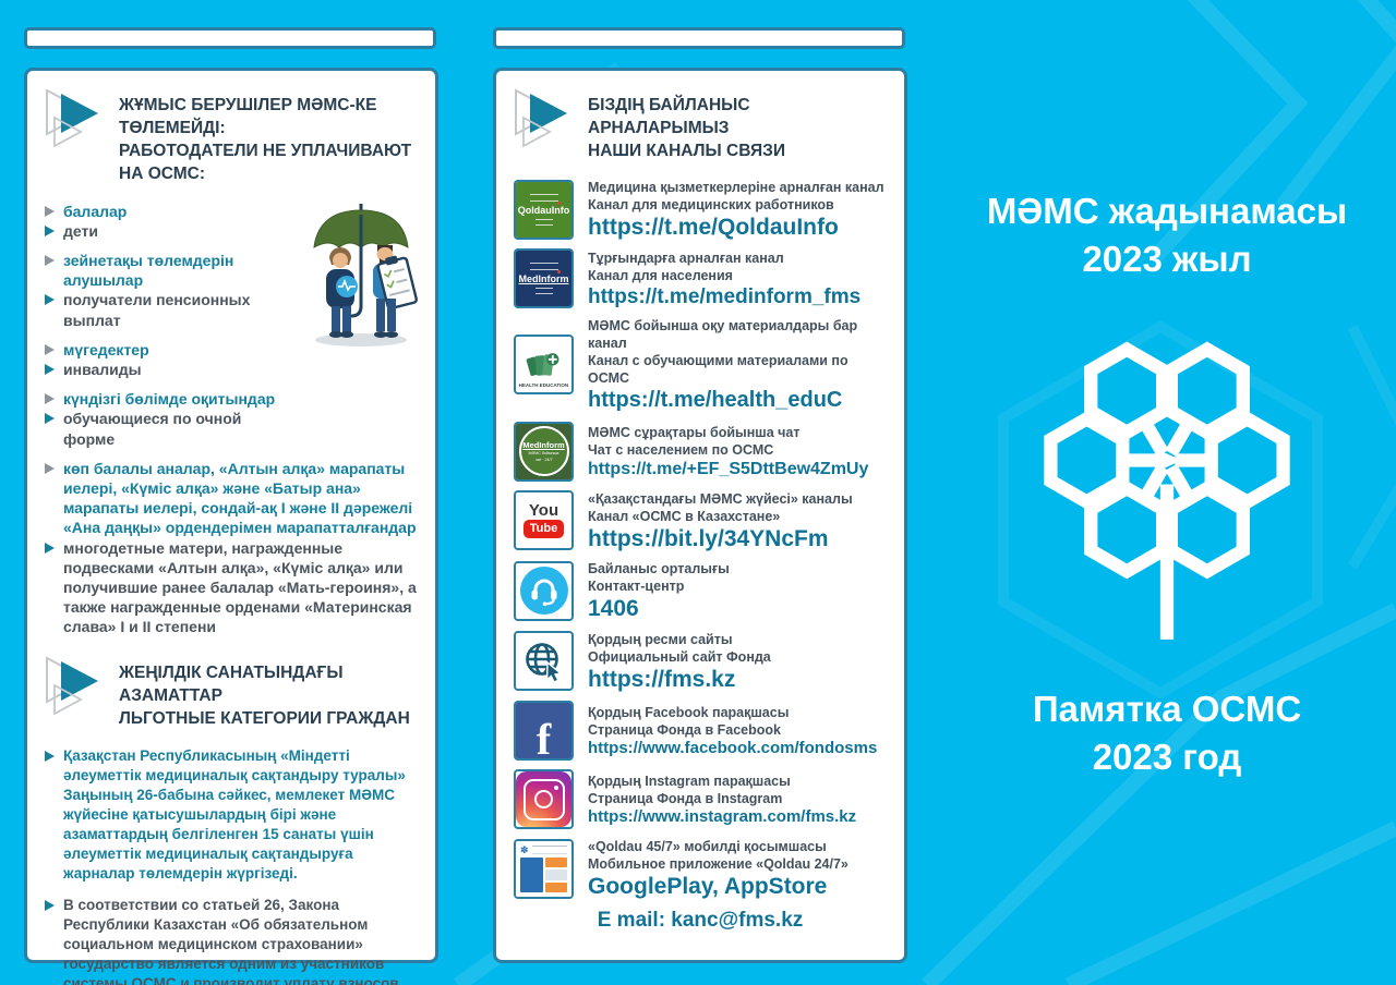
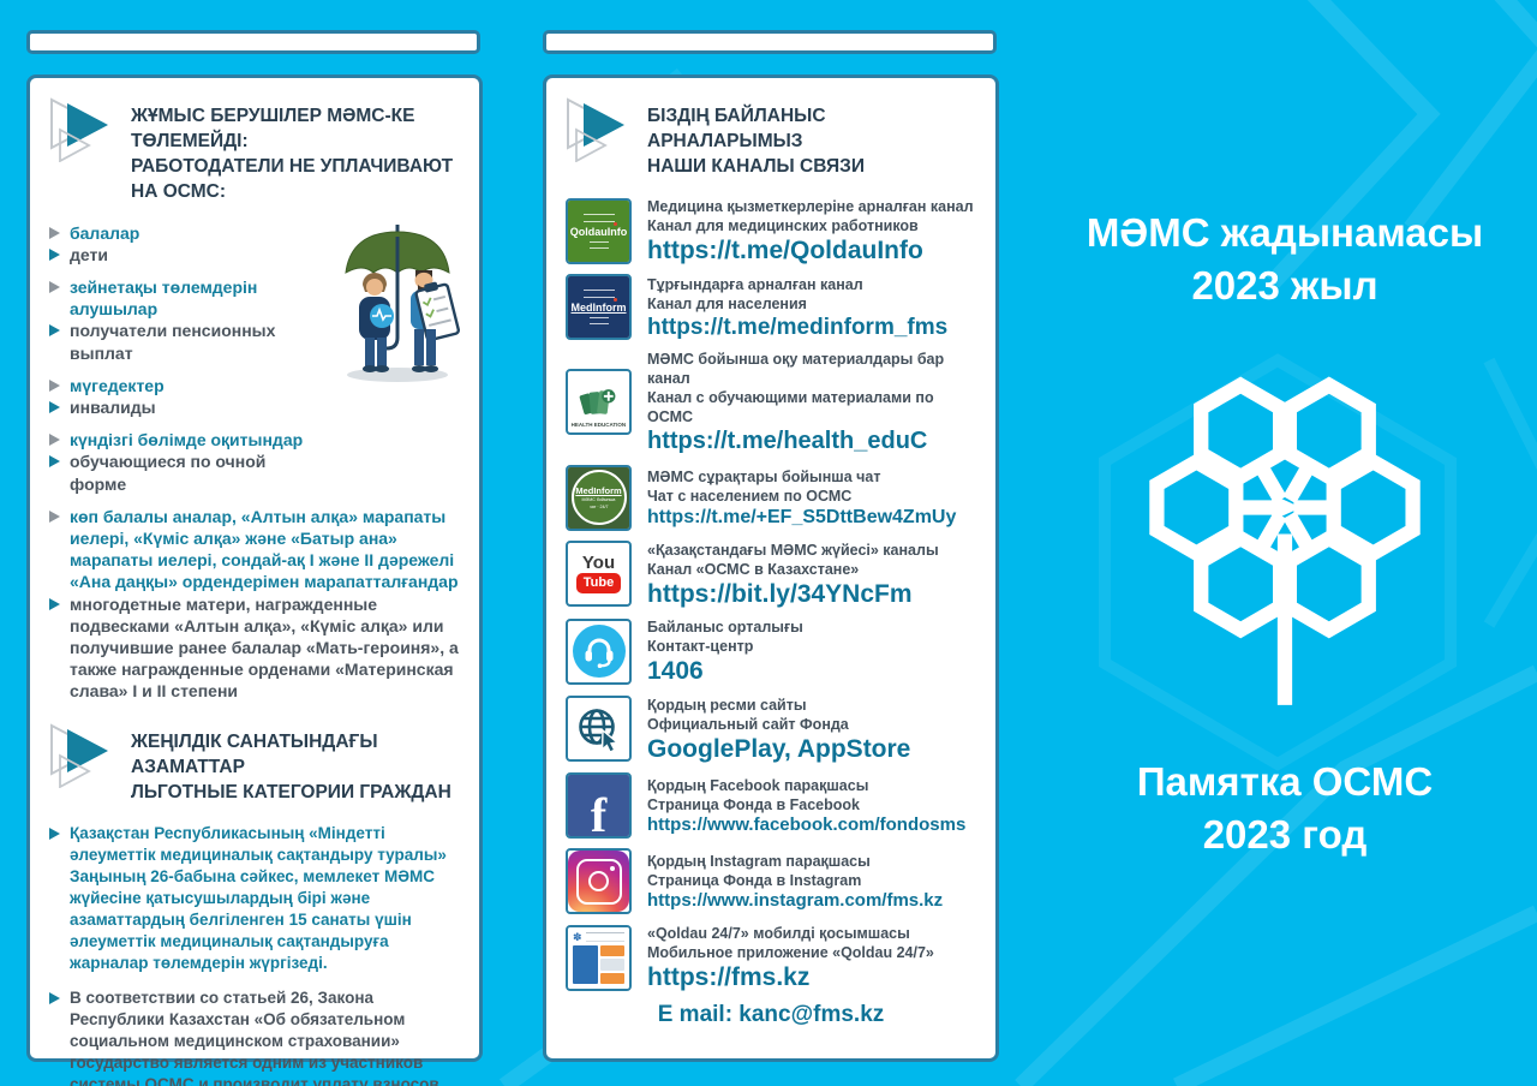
  ЖҰМЫС БЕРУШІЛЕР МӘМС-КЕ ТӨЛЕМЕЙДІ:
  РАБОТОДАТЕЛИ НЕ УПЛАЧИВАЮТ НА ОСМС:
  балалар
  дети
  зейнетақы төлемдерін алушылар
  получатели пенсионных выплат
  мүгедектер
  инвалиды
  күндізгі бөлімде оқитындар
  обучающиеся по очной форме
  көп балалы аналар, «Алтын алқа» марапаты иелері, «Күміс алқа» және «Батыр ана» марапаты иелері, сондай-ақ I және II дәрежелі «Ана даңқы» ордендерімен марапатталғандар
  многодетные матери, награжденные подвесками «Алтын алқа», «Күміс алқа» или получившие ранее балалар «Мать-героиня», а также награжденные орденами «Материнская слава» I и II степени
  ЖЕҢІЛДІК САНАТЫНДАҒЫ АЗАМАТТАР
  ЛЬГОТНЫЕ КАТЕГОРИИ ГРАЖДАН
  Қазақстан Республикасының «Міндетті әлеуметтік медициналық сақтандыру туралы» Заңының 26-бабына сәйкес, мемлекет МӘМС жүйесіне қатысушылардың бірі және азаматтардың белгіленген 15 санаты үшін әлеуметтік медициналық сақтандыруға жарналар төлемдерін жүргізеді.
  В соответствии со статьей 26, Закона Республики Казахстан «Об обязательном социальном медицинском страховании» государство является одним из участников системы ОСМС и производит уплату взносов
  БІЗДІҢ БАЙЛАНЫС АРНАЛАРЫМЫЗ
  НАШИ КАНАЛЫ СВЯЗИ
  QoldauInfo
  Медицина қызметкерлеріне арналған канал
  Канал для медицинских работников
  https://t.me/QoldauInfo
  MedInform
  Тұрғындарға арналған канал
  Канал для населения
  https://t.me/medinform_fms
  МӘМС бойынша оқу материалдары бар канал
  Канал с обучающими материалами по ОСМС
  https://t.me/health_eduC
  MedInform
  МӘМС сұрақтары бойынша чат
  Чат с населением по ОСМС
  https://t.me/+EF_S5DttBew4ZmUy
  You
  Tube
  «Қазақстандағы МӘМС жүйесі» каналы
  Канал «ОСМС в Казахстане»
  https://bit.ly/34YNcFm
  Байланыс орталығы
  Контакт-центр
  1406
  Қордың ресми сайты
  Официальный сайт Фонда
- https://fms.kz
+ GooglePlay, AppStore
  f
  Қордың Facebook парақшасы
  Страница Фонда в Facebook
  https://www.facebook.com/fondosms
  Қордың Instagram парақшасы
  Страница Фонда в Instagram
  https://www.instagram.com/fms.kz
  ✽
- «Qoldau 45/7» мобилді қосымшасы
+ «Qoldau 24/7» мобилді қосымшасы
  Мобильное приложение «Qoldau 24/7»
- GooglePlay, AppStore
+ https://fms.kz
  E mail: kanc@fms.kz
  МӘМС жадынамасы
  2023 жыл
  Памятка ОСМС
  2023 год
